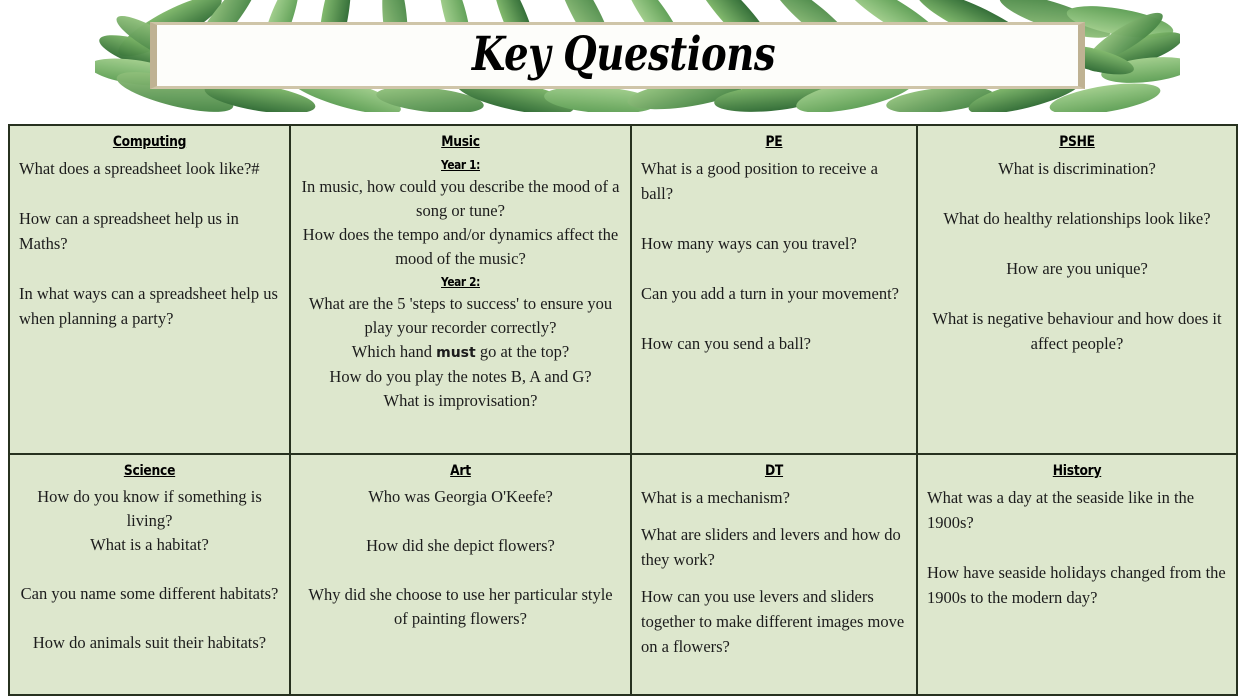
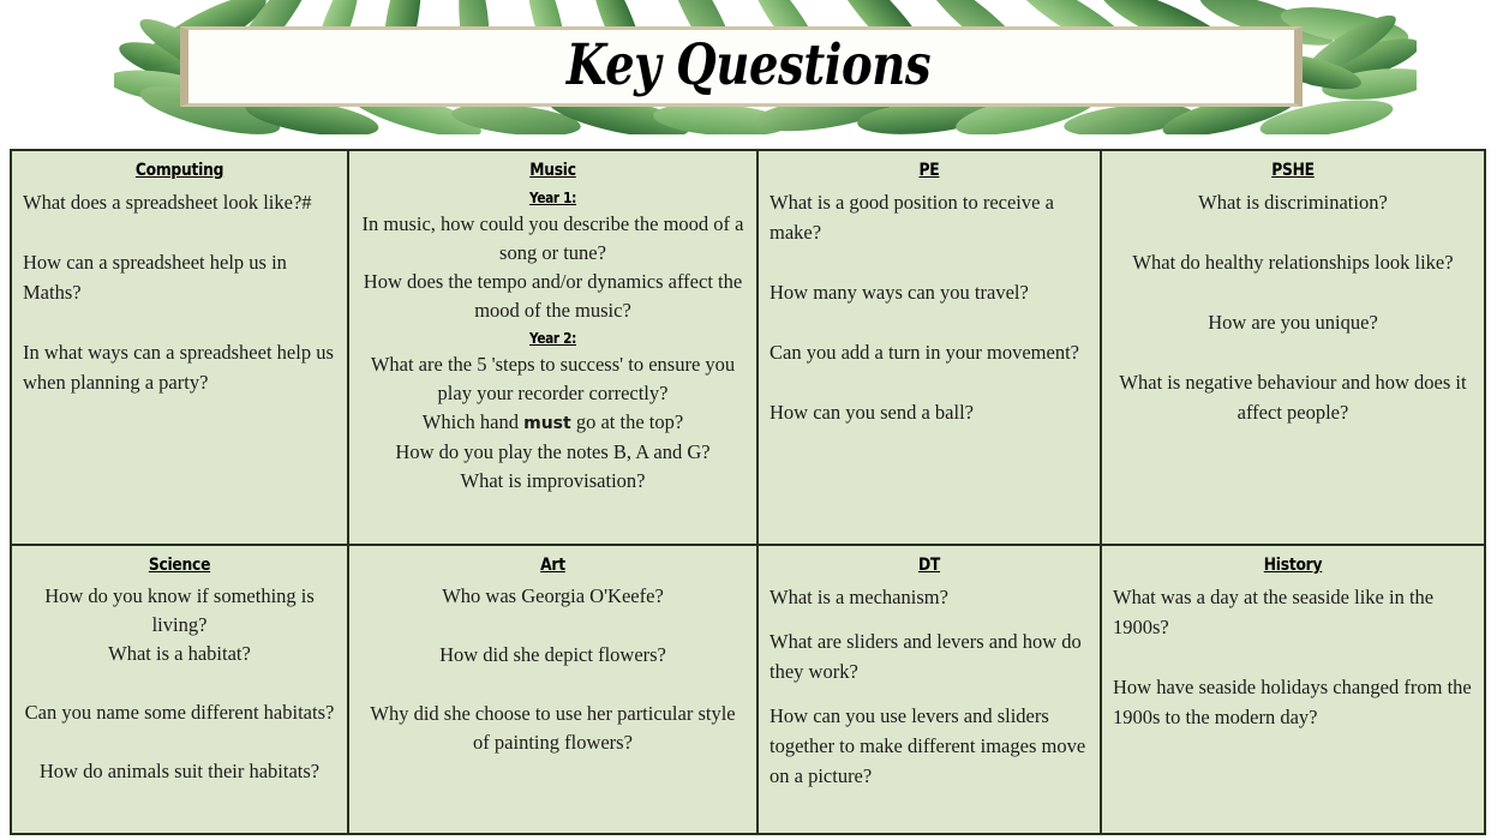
  Key Questions
- Computing What does a spreadsheet look like?# How can a spreadsheet help us in Maths? In what ways can a spreadsheet help us when planning a party?	Music Year 1: In music, how could you describe the mood of a song or tune? How does the tempo and/or dynamics affect the mood of the music? Year 2: What are the 5 'steps to success' to ensure you play your recorder correctly? Which hand must go at the top? How do you play the notes B, A and G? What is improvisation?	PE What is a good position to receive a ball? How many ways can you travel? Can you add a turn in your movement? How can you send a ball?	PSHE What is discrimination? What do healthy relationships look like? How are you unique? What is negative behaviour and how does it affect people?
+ Computing What does a spreadsheet look like?# How can a spreadsheet help us in Maths? In what ways can a spreadsheet help us when planning a party?	Music Year 1: In music, how could you describe the mood of a song or tune? How does the tempo and/or dynamics affect the mood of the music? Year 2: What are the 5 'steps to success' to ensure you play your recorder correctly? Which hand must go at the top? How do you play the notes B, A and G? What is improvisation?	PE What is a good position to receive a make? How many ways can you travel? Can you add a turn in your movement? How can you send a ball?	PSHE What is discrimination? What do healthy relationships look like? How are you unique? What is negative behaviour and how does it affect people?
- Science How do you know if something is living? What is a habitat? Can you name some different habitats? How do animals suit their habitats?	Art Who was Georgia O'Keefe? How did she depict flowers? Why did she choose to use her particular style of painting flowers?	DT What is a mechanism? What are sliders and levers and how do they work? How can you use levers and sliders together to make different images move on a flowers?	History What was a day at the seaside like in the 1900s? How have seaside holidays changed from the 1900s to the modern day?
+ Science How do you know if something is living? What is a habitat? Can you name some different habitats? How do animals suit their habitats?	Art Who was Georgia O'Keefe? How did she depict flowers? Why did she choose to use her particular style of painting flowers?	DT What is a mechanism? What are sliders and levers and how do they work? How can you use levers and sliders together to make different images move on a picture?	History What was a day at the seaside like in the 1900s? How have seaside holidays changed from the 1900s to the modern day?
